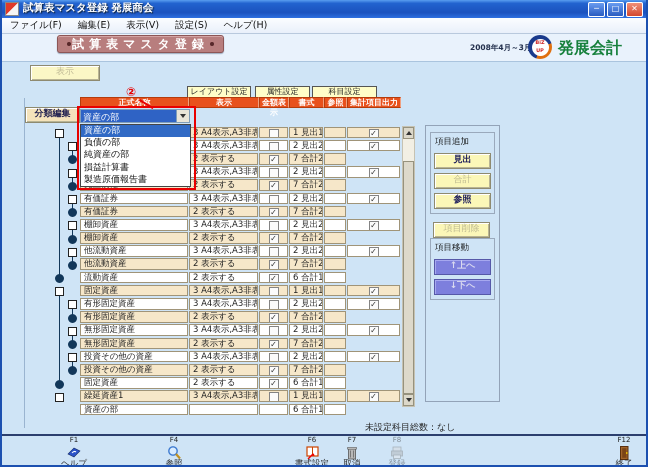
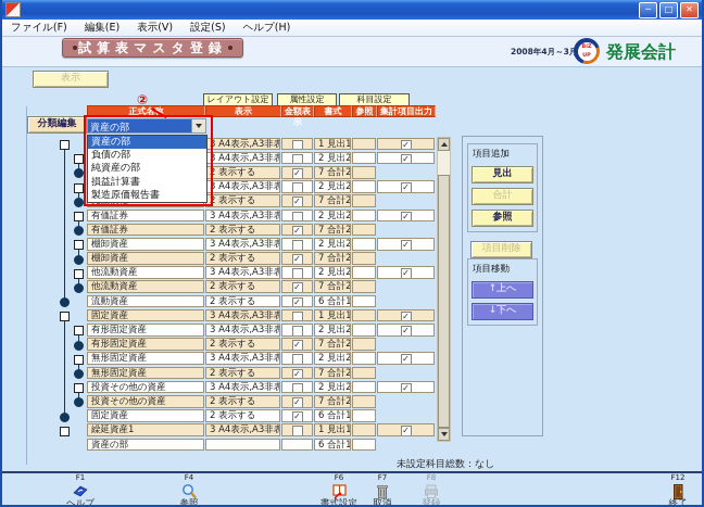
- 試算表マスタ登録 発展商会
  ─
  □
  ✕
  ファイル(F)
  編集(E)
  表示(V)
  設定(S)
  ヘルプ(H)
  試算表マスタ登録
  2008年4月～3
  発展会計
  表示
  レイアウト設定
  属性設定
  科目設定
  正式名称
  表示
  金額表示
  書式
  参照
  集計項目出力
  分類編集
  資産の部
  3 A4表示,A3非表
  1 見出1
  ✓
  3 A4表示,A3非表
  2 見出2
  ✓
  2 表示する
  ✓
  7 合計2
  3 A4表示,A3非表
  2 見出2
  ✓
  2 表示する
  ✓
  7 合計2
  有価証券
  3 A4表示,A3非表
  2 見出2
  ✓
  有価証券
  2 表示する
  ✓
  7 合計2
  棚卸資産
  3 A4表示,A3非表
  2 見出2
  ✓
  棚卸資産
  2 表示する
  ✓
  7 合計2
  他流動資産
  3 A4表示,A3非表
  2 見出2
  ✓
  他流動資産
  2 表示する
  ✓
  7 合計2
  流動資産
  2 表示する
  ✓
  6 合計1
  固定資産
  3 A4表示,A3非表
  1 見出1
  ✓
  有形固定資産
  3 A4表示,A3非表
  2 見出2
  ✓
  有形固定資産
  2 表示する
  ✓
  7 合計2
  無形固定資産
  3 A4表示,A3非表
  2 見出2
  ✓
  無形固定資産
  2 表示する
  ✓
  7 合計2
  投資その他の資産
  3 A4表示,A3非表
  2 見出2
  ✓
  投資その他の資産
  2 表示する
  ✓
  7 合計2
  固定資産
  2 表示する
  ✓
  6 合計1
  繰延資産1
  3 A4表示,A3非表
  1 見出1
  ✓
  資産の部
  6 合計1
  資産の部
  負債の部
  純資産の部
  損益計算書
  製造原価報告書
  ②
  項目追加
  見出
  合計
  参照
  項目削除
  項目移動
  ↑上へ
  ↓下へ
  未設定科目総数：なし
  F1
  ヘルプ
  F4
  参照
  F6
  書式設定
  F7
  取消
  F8
  登録
  F12
  終了
